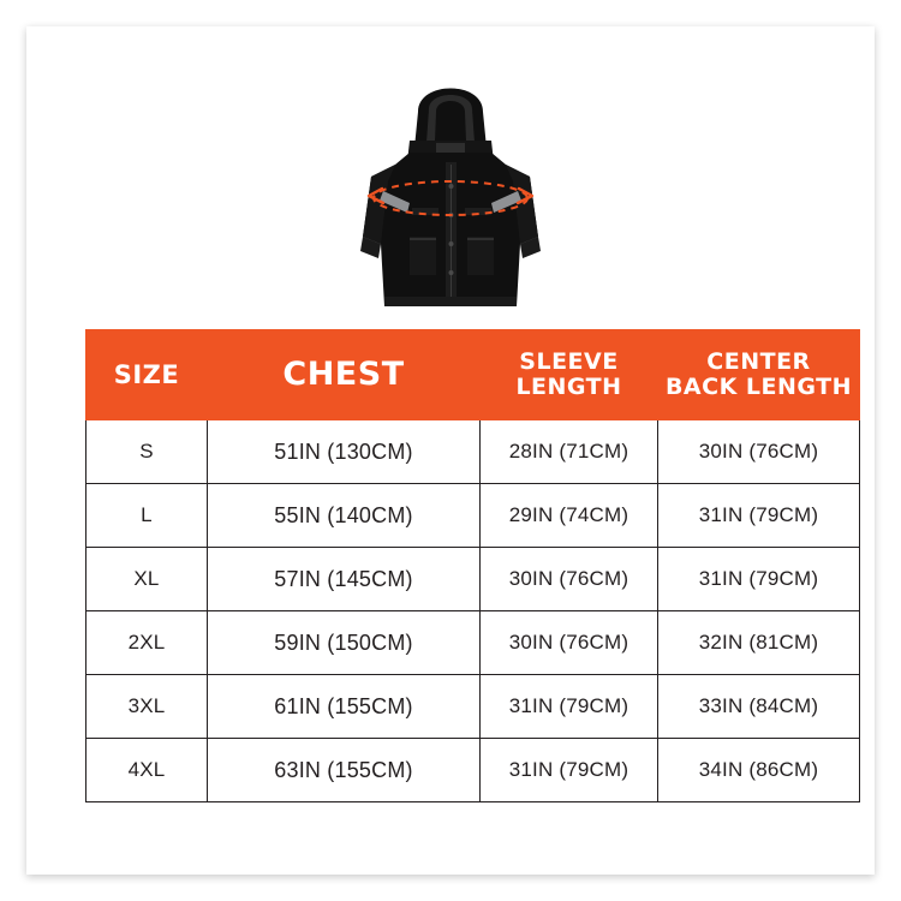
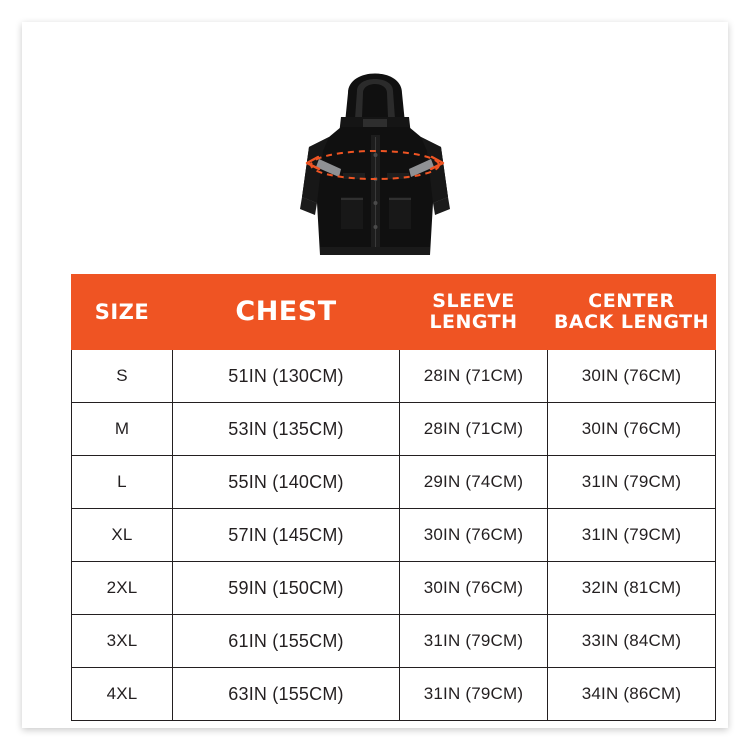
  SIZE	CHEST	SLEEVE LENGTH	CENTER BACK LENGTH
  S	51IN (130CM)	28IN (71CM)	30IN (76CM)
+ M	53IN (135CM)	28IN (71CM)	30IN (76CM)
  L	55IN (140CM)	29IN (74CM)	31IN (79CM)
  XL	57IN (145CM)	30IN (76CM)	31IN (79CM)
  2XL	59IN (150CM)	30IN (76CM)	32IN (81CM)
  3XL	61IN (155CM)	31IN (79CM)	33IN (84CM)
  4XL	63IN (155CM)	31IN (79CM)	34IN (86CM)
